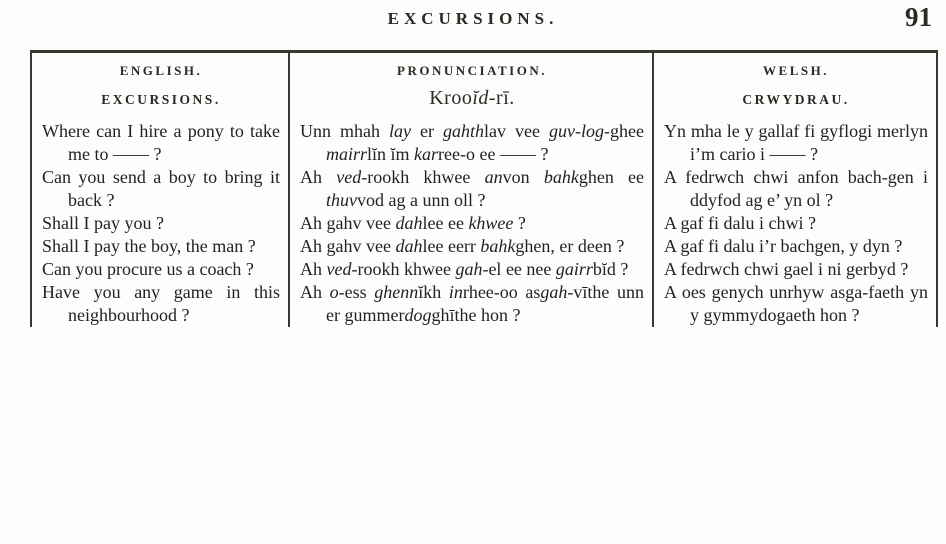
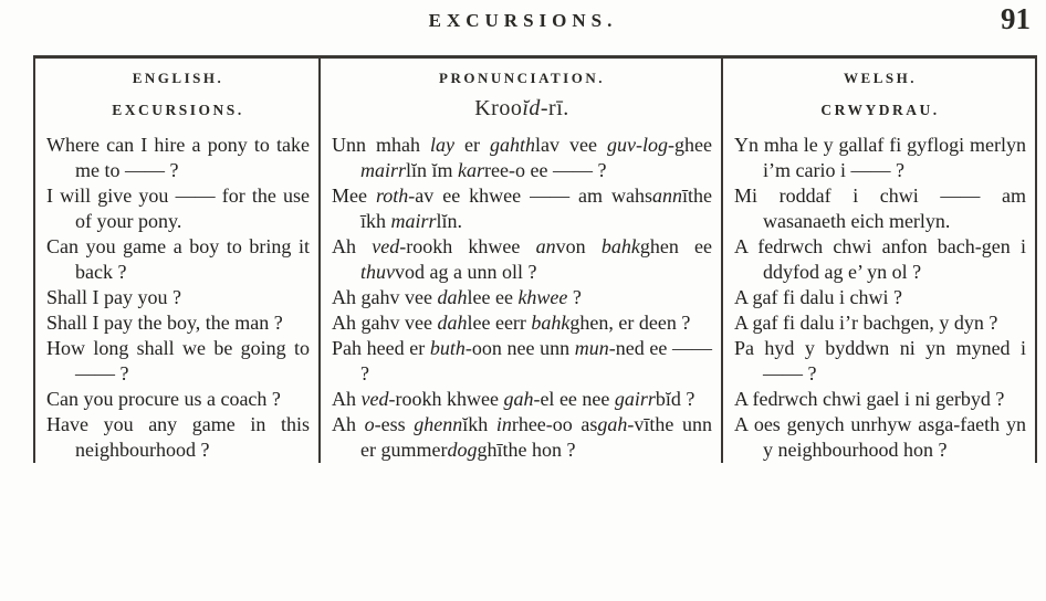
  EXCURSIONS.
  91
  ENGLISH. EXCURSIONS.	PRONUNCIATION. Krooĭd-rī.	WELSH. CRWYDRAU.
  Where can I hire a pony to take me to —— ?	Unn mhah lay er gahthlav vee guv-log-ghee mairrlĭn ĭm karree-o ee —— ?	Yn mha le y gallaf fi gyflogi merlyn i’m cario i —— ?
+ I will give you —— for the use of your pony.	Mee roth-av ee khwee —— am wahsannīthe īkh mairrlĭn.	Mi roddaf i chwi —— am wasanaeth eich merlyn.
- Can you send a boy to bring it back ?	Ah ved-rookh khwee anvon bahkghen ee thuvvod ag a unn oll ?	A fedrwch chwi anfon bach-gen i ddyfod ag e’ yn ol ?
+ Can you game a boy to bring it back ?	Ah ved-rookh khwee anvon bahkghen ee thuvvod ag a unn oll ?	A fedrwch chwi anfon bach-gen i ddyfod ag e’ yn ol ?
  Shall I pay you ?	Ah gahv vee dahlee ee khwee ?	A gaf fi dalu i chwi ?
  Shall I pay the boy, the man ?	Ah gahv vee dahlee eerr bahkghen, er deen ?	A gaf fi dalu i’r bachgen, y dyn ?
+ How long shall we be going to —— ?	Pah heed er buth-oon nee unn mun-ned ee —— ?	Pa hyd y byddwn ni yn myned i —— ?
  Can you procure us a coach ?	Ah ved-rookh khwee gah-el ee nee gairrbĭd ?	A fedrwch chwi gael i ni gerbyd ?
- Have you any game in this neighbourhood ?	Ah o-ess ghennĭkh inrhee-oo asgah-vīthe unn er gummerdogghīthe hon ?	A oes genych unrhyw asga-faeth yn y gymmydogaeth hon ?
+ Have you any game in this neighbourhood ?	Ah o-ess ghennĭkh inrhee-oo asgah-vīthe unn er gummerdogghīthe hon ?	A oes genych unrhyw asga-faeth yn y neighbourhood hon ?
